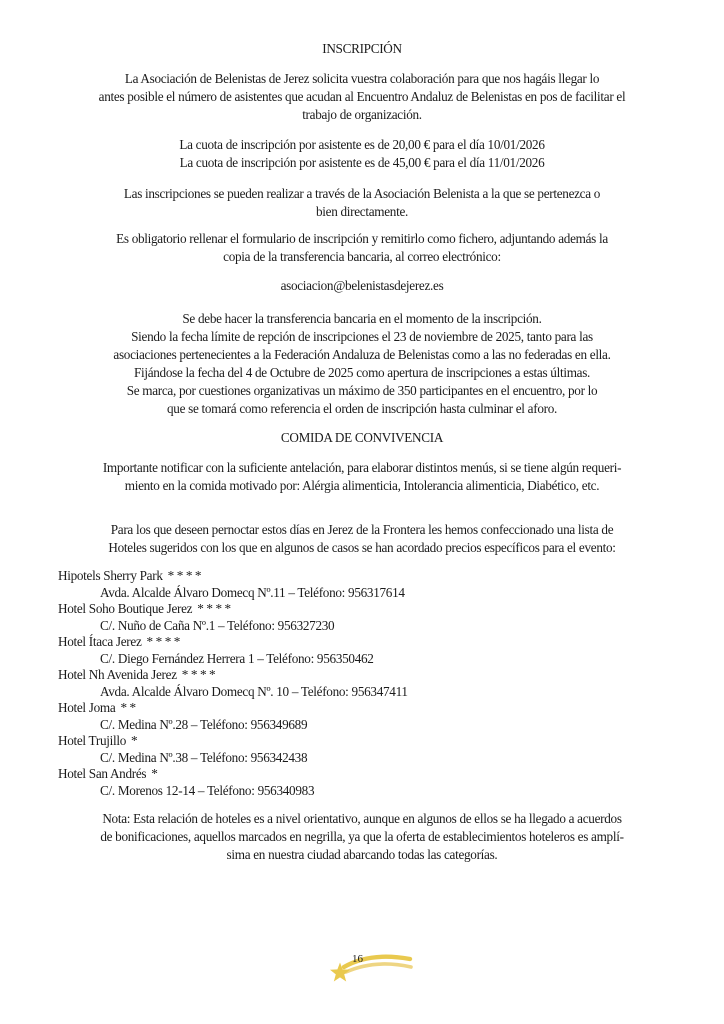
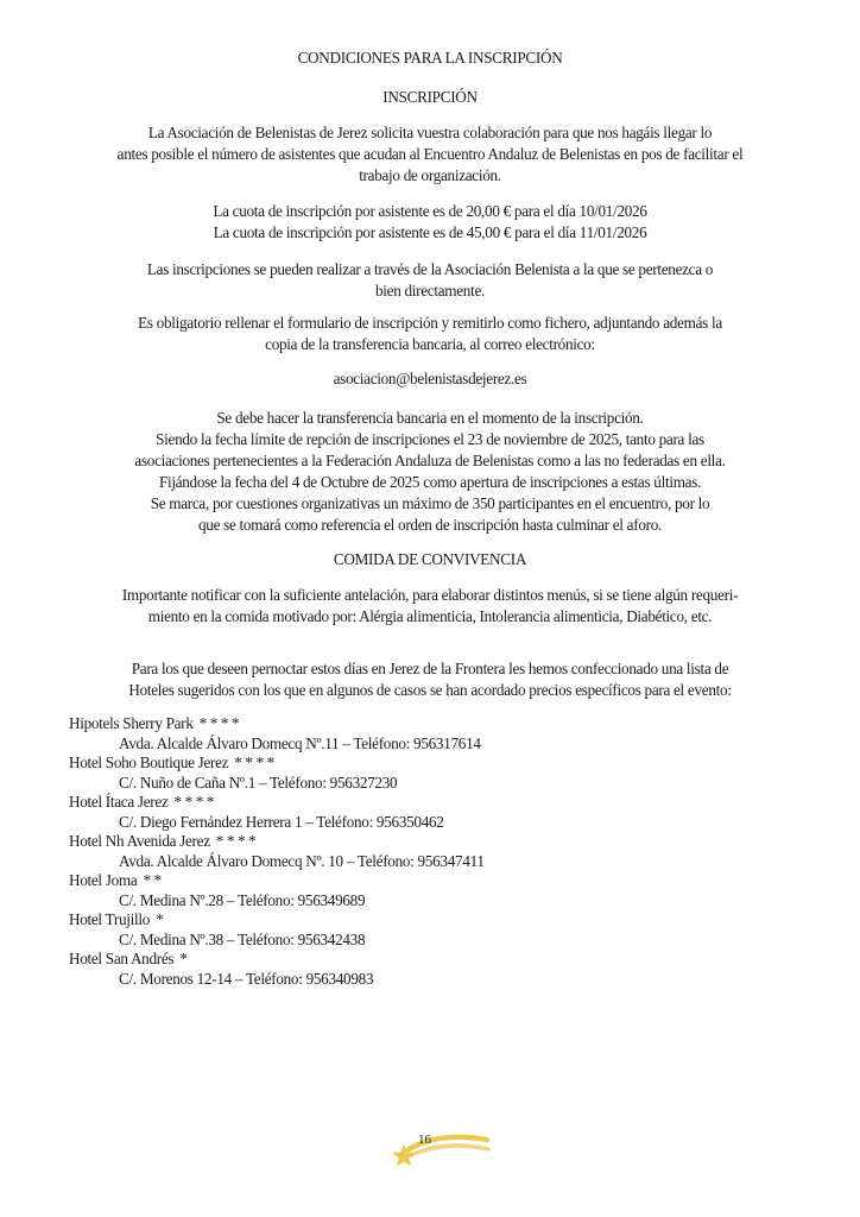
+ CONDICIONES PARA LA INSCRIPCIÓN
  INSCRIPCIÓN
  La Asociación de Belenistas de Jerez solicita vuestra colaboración para que nos hagáis llegar lo
  antes posible el número de asistentes que acudan al Encuentro Andaluz de Belenistas en pos de facilitar el
  trabajo de organización.
  La cuota de inscripción por asistente es de 20,00 € para el día 10/01/2026
  La cuota de inscripción por asistente es de 45,00 € para el día 11/01/2026
  Las inscripciones se pueden realizar a través de la Asociación Belenista a la que se pertenezca o
  bien directamente.
  Es obligatorio rellenar el formulario de inscripción y remitirlo como fichero, adjuntando además la
  copia de la transferencia bancaria, al correo electrónico:
  asociacion@belenistasdejerez.es
  Se debe hacer la transferencia bancaria en el momento de la inscripción.
  Siendo la fecha límite de repción de inscripciones el 23 de noviembre de 2025, tanto para las
  asociaciones pertenecientes a la Federación Andaluza de Belenistas como a las no federadas en ella.
  Fijándose la fecha del 4 de Octubre de 2025 como apertura de inscripciones a estas últimas.
  Se marca, por cuestiones organizativas un máximo de 350 participantes en el encuentro, por lo
  que se tomará como referencia el orden de inscripción hasta culminar el aforo.
  COMIDA DE CONVIVENCIA
  Importante notificar con la suficiente antelación, para elaborar distintos menús, si se tiene algún requeri-
  miento en la comida motivado por: Alérgia alimenticia, Intolerancia alimenticia, Diabético, etc.
  Para los que deseen pernoctar estos días en Jerez de la Frontera les hemos confeccionado una lista de
  Hoteles sugeridos con los que en algunos de casos se han acordado precios específicos para el evento:
  Hipotels Sherry Park ****
  Avda. Alcalde Álvaro Domecq Nº.11 – Teléfono: 956317614
  Hotel Soho Boutique Jerez ****
  C/. Nuño de Caña Nº.1 – Teléfono: 956327230
  Hotel Ítaca Jerez ****
  C/. Diego Fernández Herrera 1 – Teléfono: 956350462
  Hotel Nh Avenida Jerez ****
  Avda. Alcalde Álvaro Domecq Nº. 10 – Teléfono: 956347411
  Hotel Joma **
  C/. Medina Nº.28 – Teléfono: 956349689
  Hotel Trujillo *
  C/. Medina Nº.38 – Teléfono: 956342438
  Hotel San Andrés *
  C/. Morenos 12-14 – Teléfono: 956340983
- Nota: Esta relación de hoteles es a nivel orientativo, aunque en algunos de ellos se ha llegado a acuerdos
- de bonificaciones, aquellos marcados en negrilla, ya que la oferta de establecimientos hoteleros es amplí-
- sima en nuestra ciudad abarcando todas las categorías.
  16
